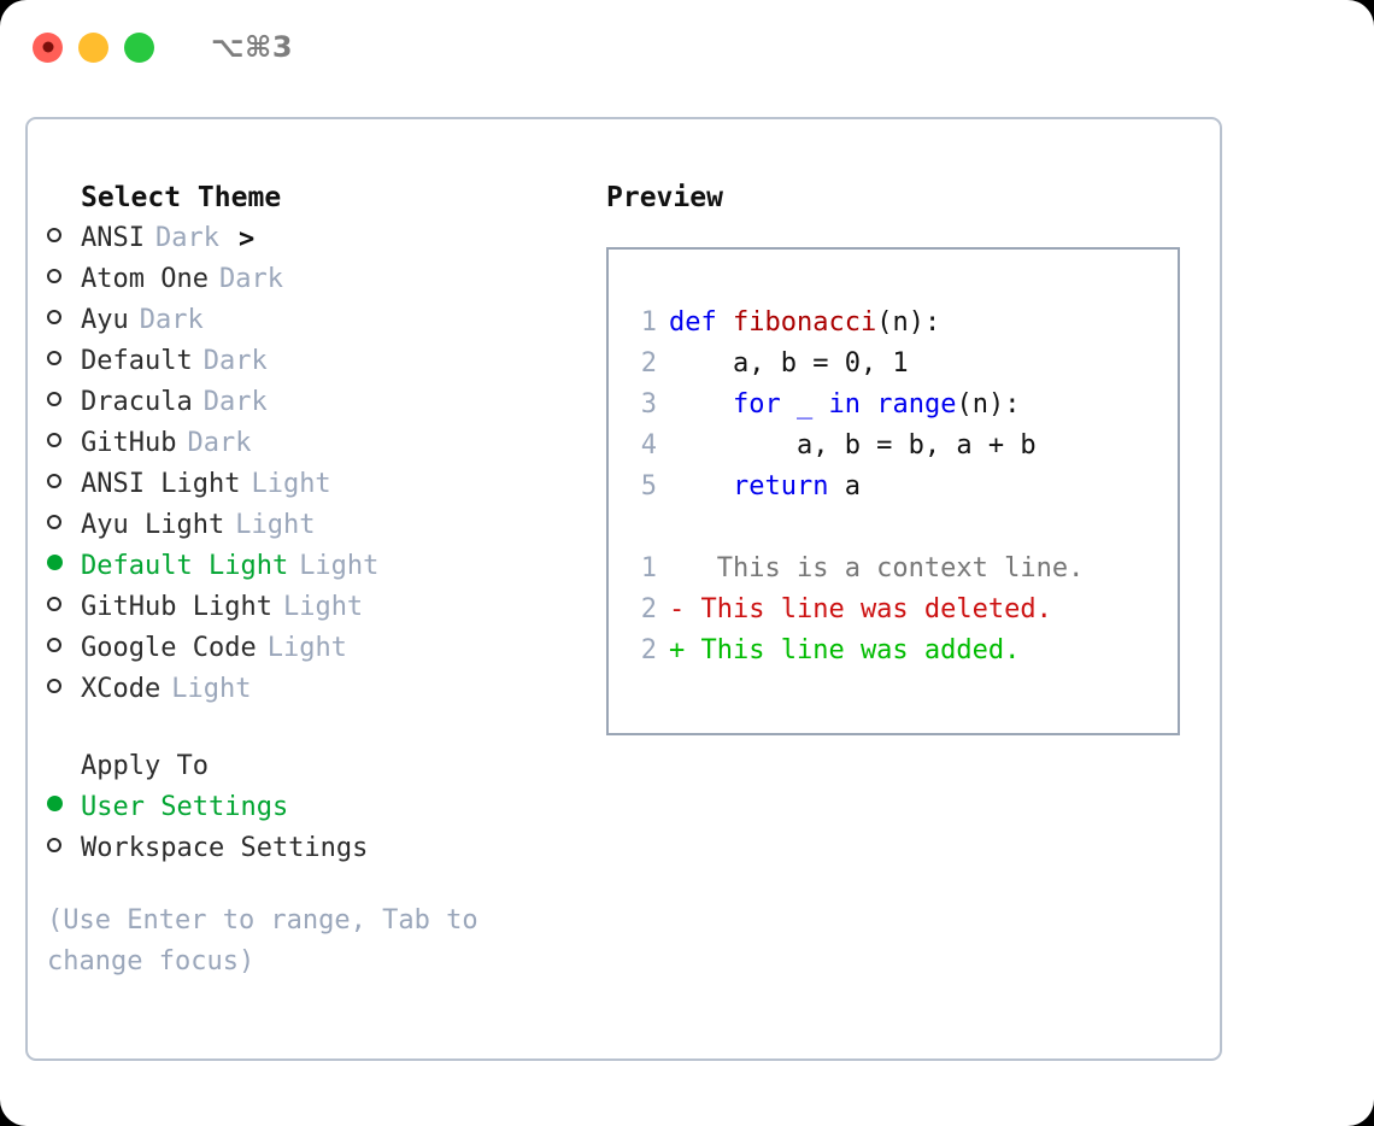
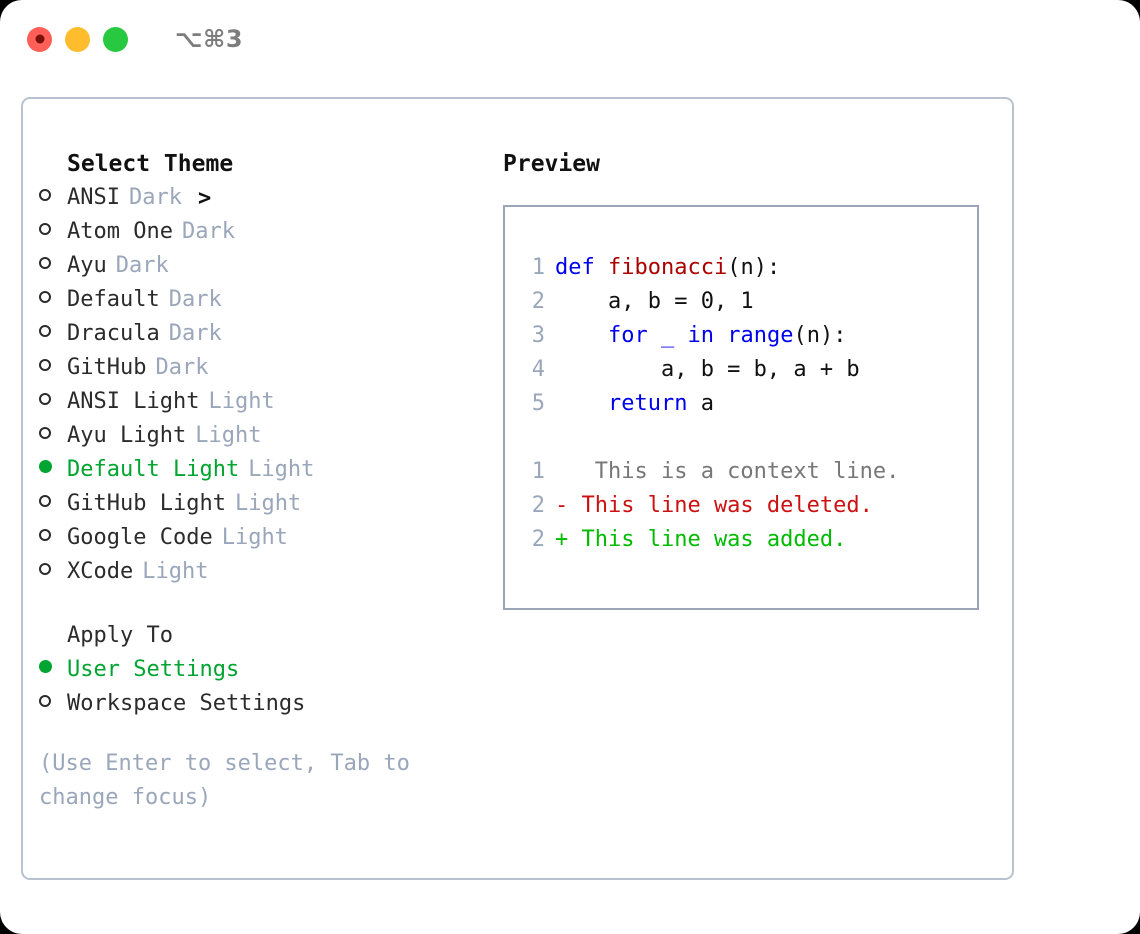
  ⌥⌘3
  >
  Select Theme
  ANSI
  Dark
  Atom One
  Dark
  Ayu
  Dark
  Default
  Dark
  Dracula
  Dark
  GitHub
  Dark
  ANSI Light
  Light
  Ayu Light
  Light
  Default Light
  Light
  GitHub Light
  Light
  Google Code
  Light
  XCode
  Light
  Apply To
  User Settings
  Workspace Settings
- (Use Enter to range, Tab to change focus)
+ (Use Enter to select, Tab to change focus)
  Preview
  1
  def fibonacci(n):
  2
  a, b = 0, 1
  3
  for _ in range(n):
  4
  a, b = b, a + b
  5
  return a
  1
  This is a context line.
  2
  - This line was deleted.
  2
  + This line was added.
